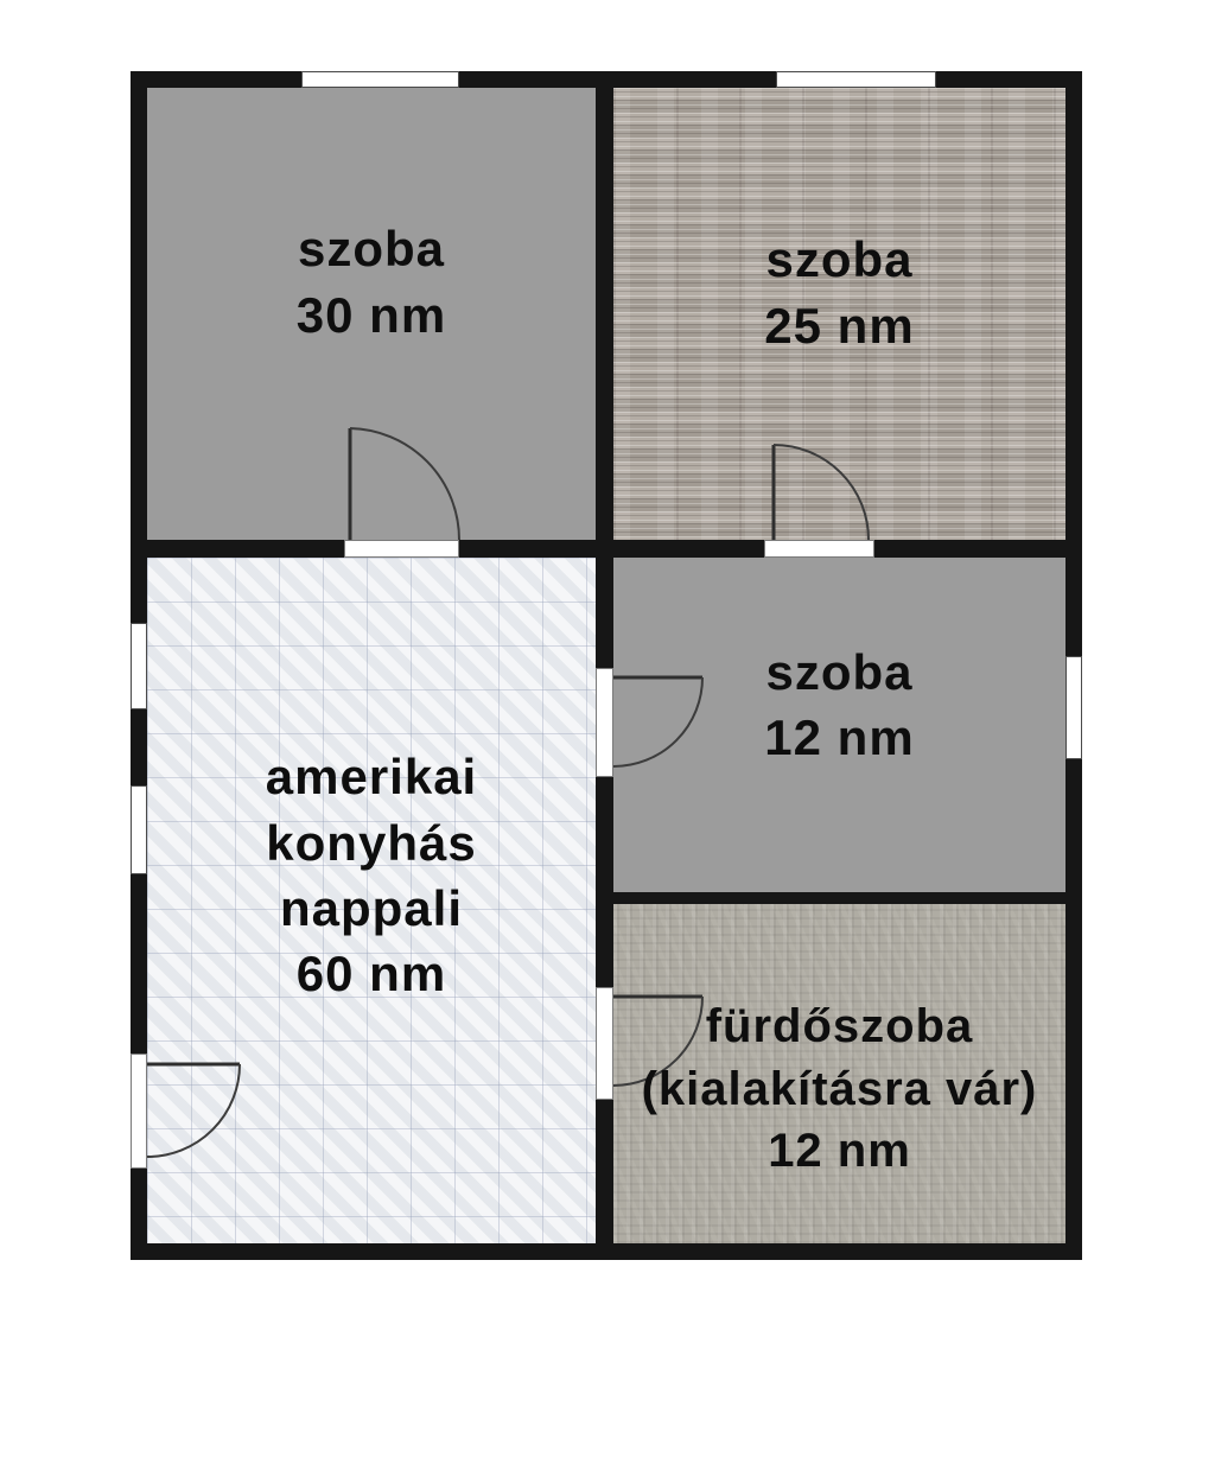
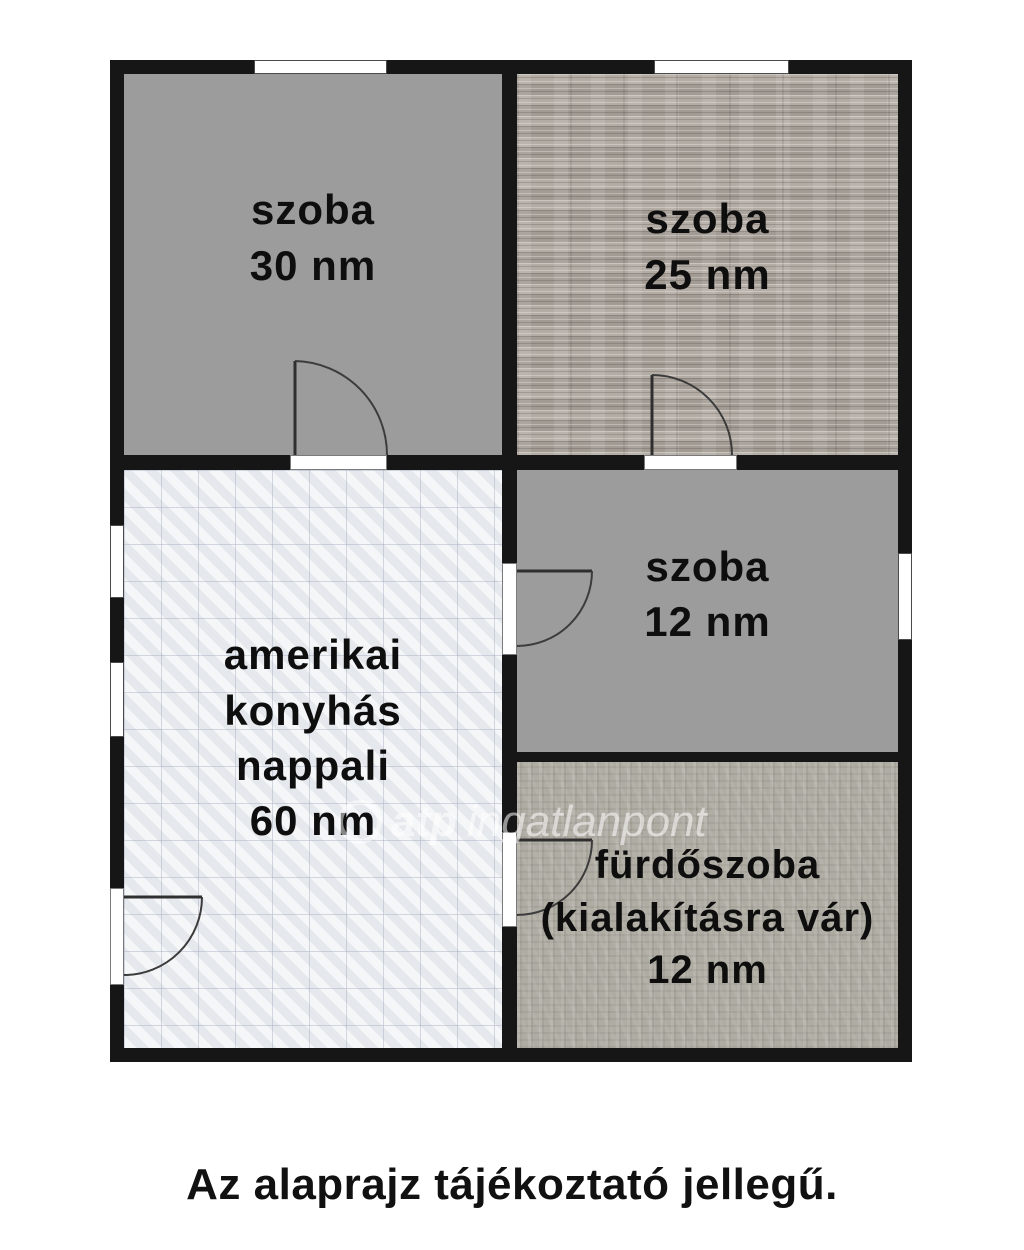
  szoba
  30 nm
  szoba
  25 nm
  szoba
  12 nm
  amerikai
  konyhás
  nappali
  60 nm
  fürdőszoba
  (kialakításra vár)
  12 nm
+ atp
+ ingatlanpont
+ Az alaprajz tájékoztató jellegű.
